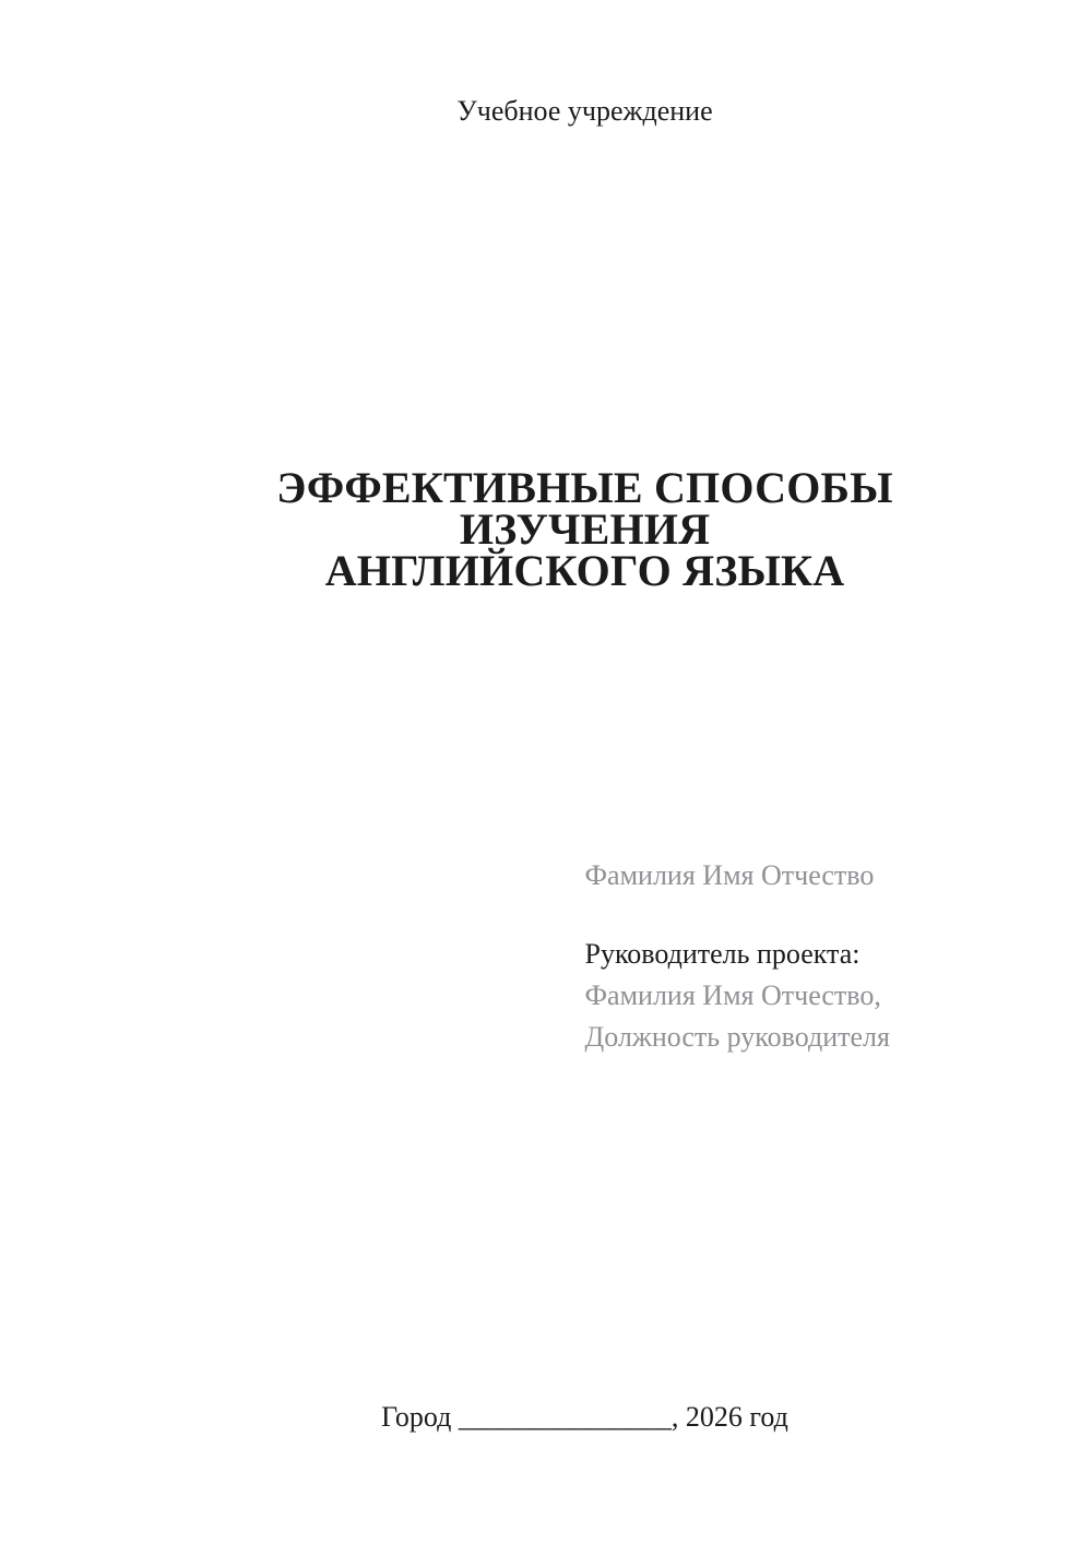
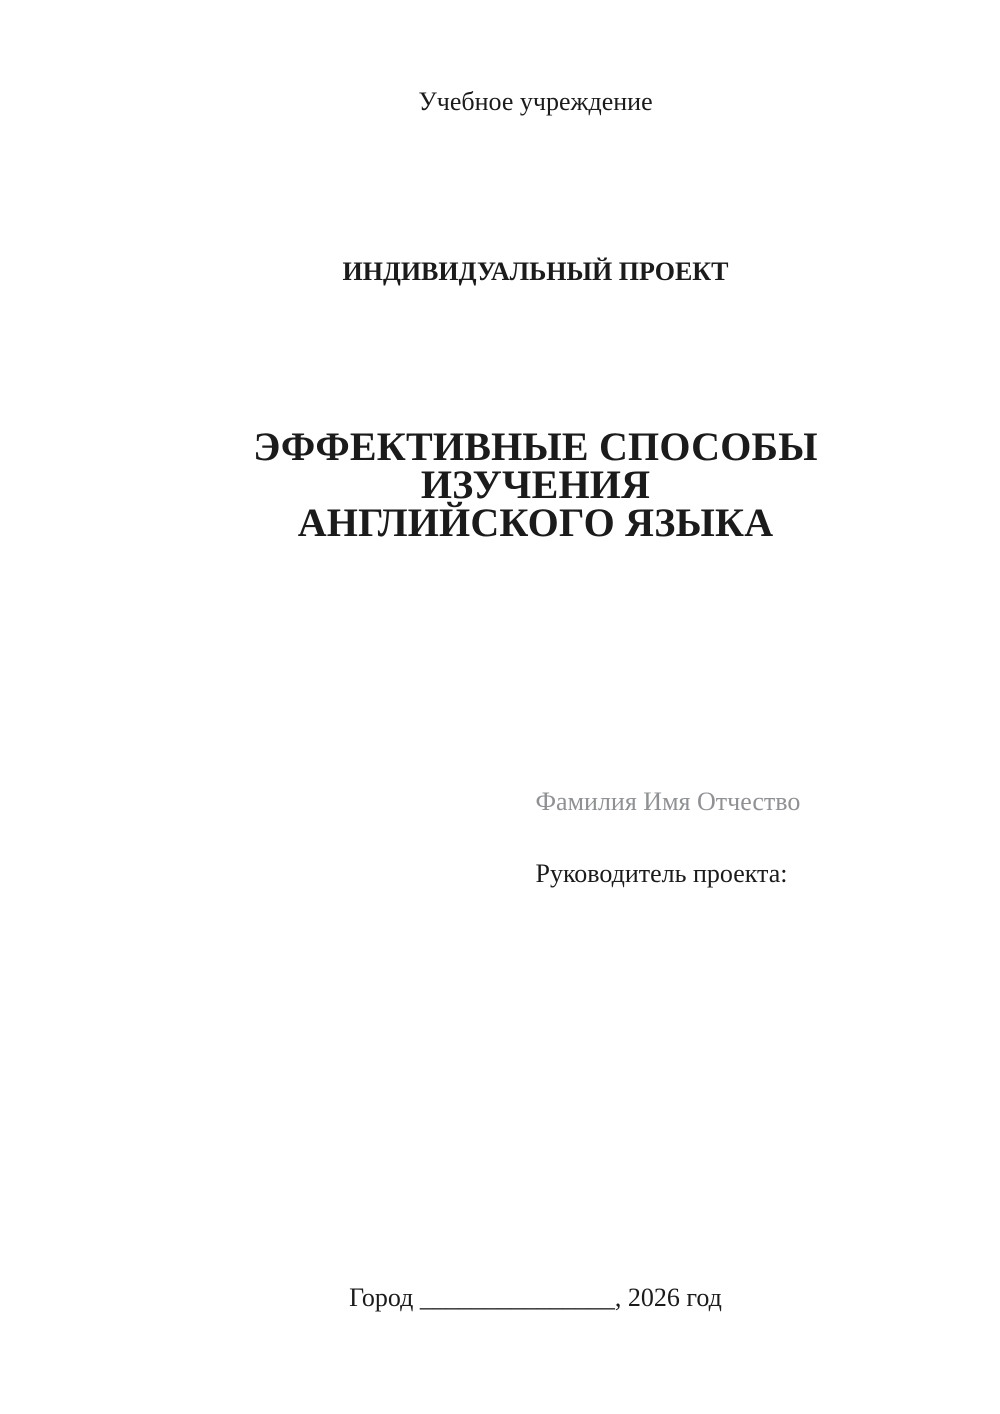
  Учебное учреждение
+ ИНДИВИДУАЛЬНЫЙ ПРОЕКТ
  ЭФФЕКТИВНЫЕ СПОСОБЫ ИЗУЧЕНИЯ
  АНГЛИЙСКОГО ЯЗЫКА
  Фамилия Имя Отчество
  Руководитель проекта:
- Фамилия Имя Отчество,
- Должность руководителя
  Город _______________, 2026 год
